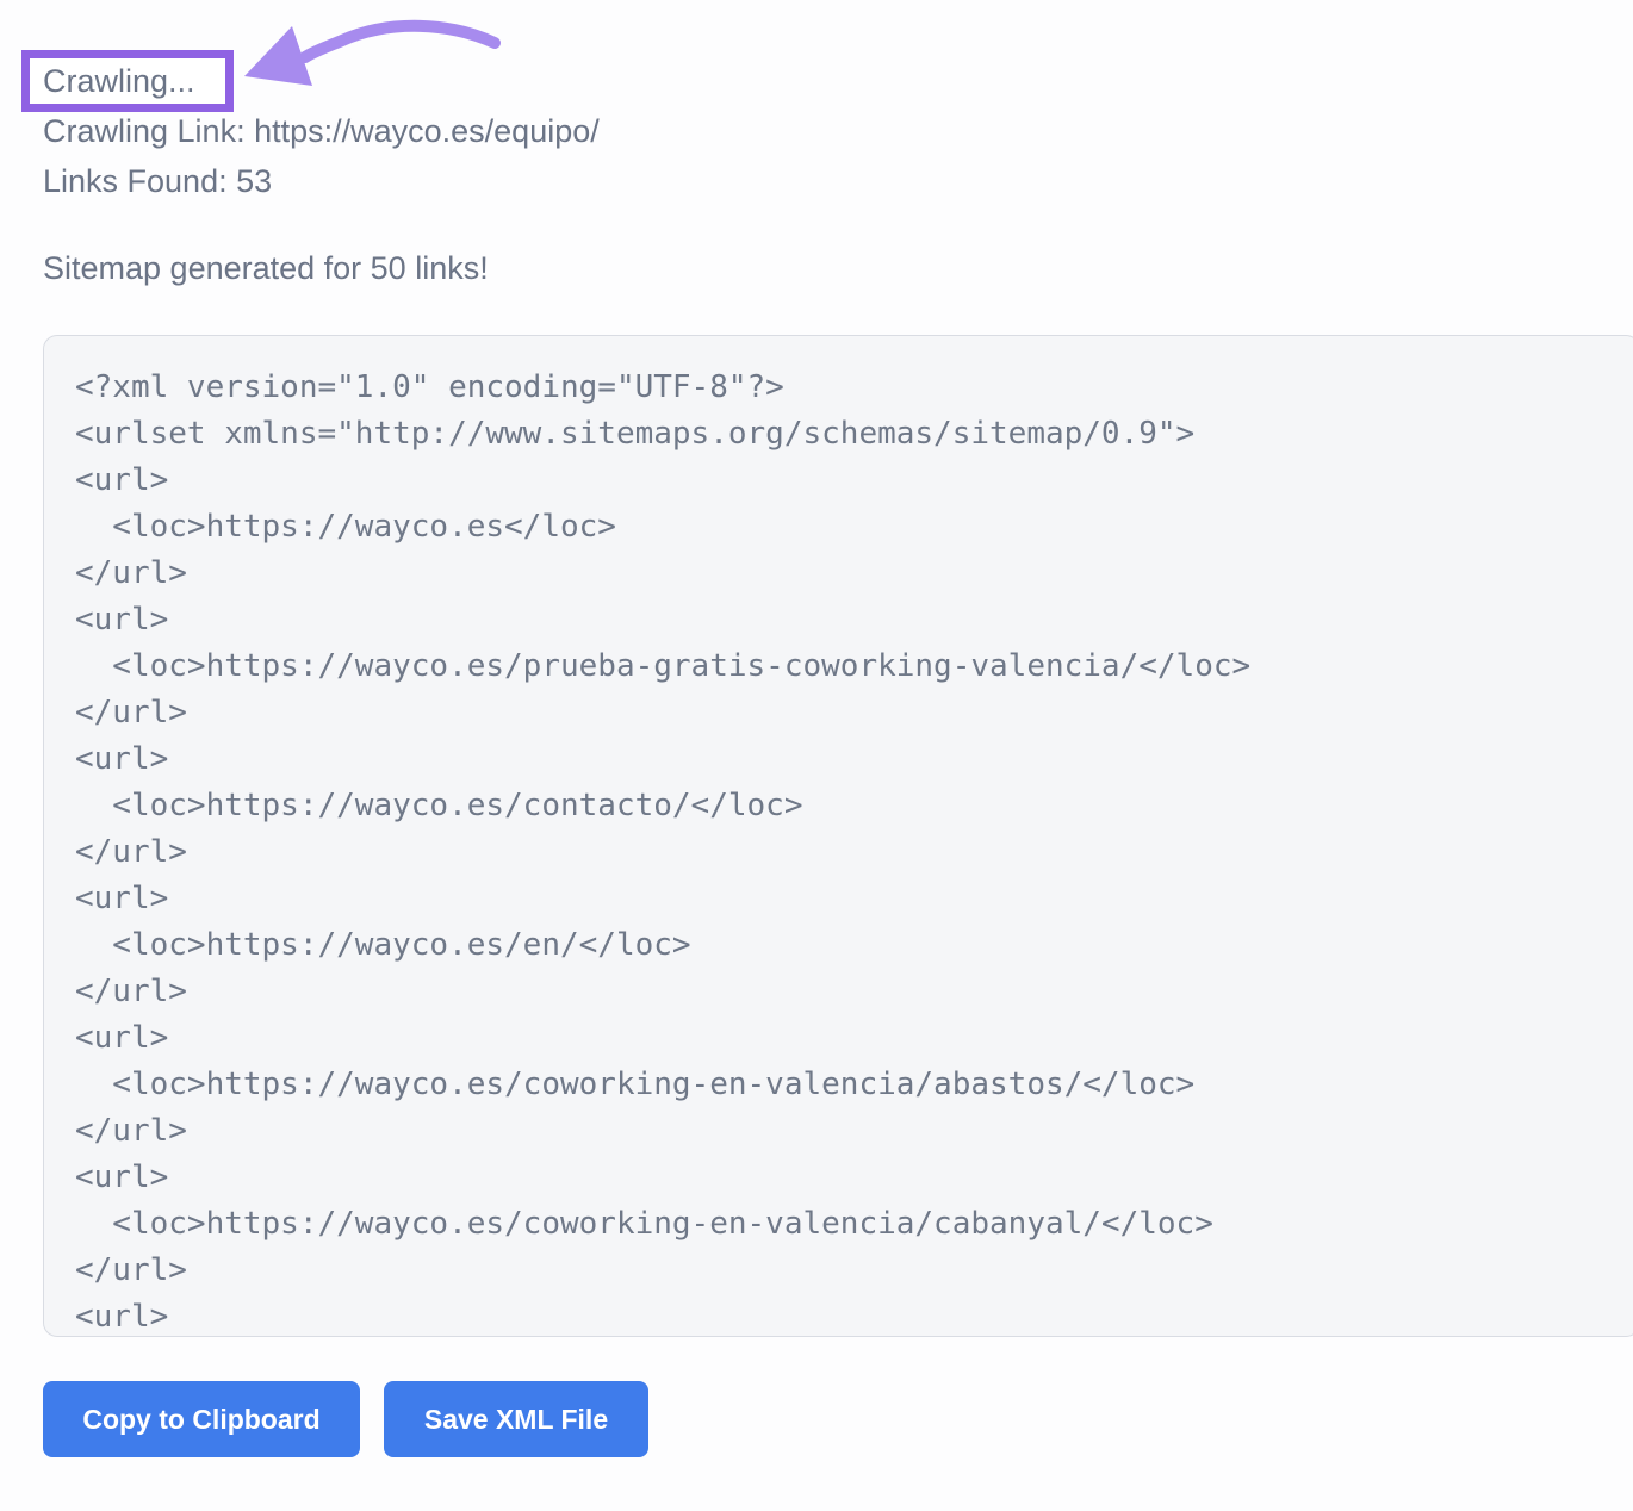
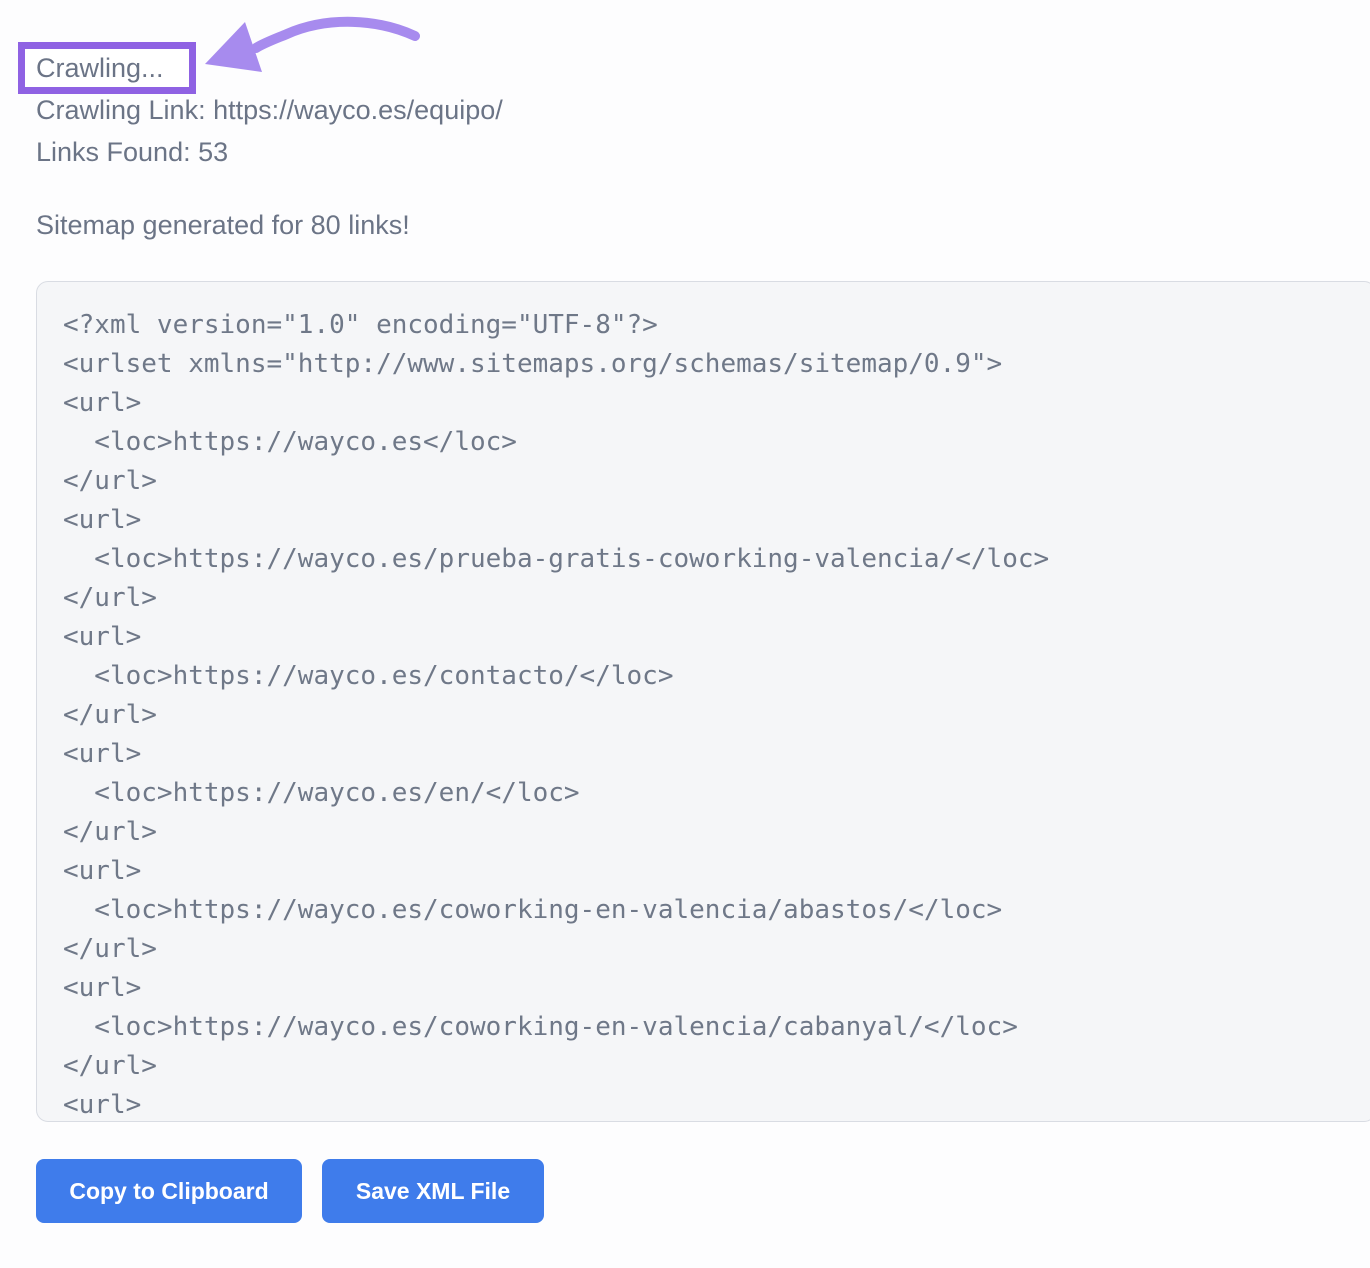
  Crawling...
  Crawling Link: https://wayco.es/equipo/
  Links Found: 53
- Sitemap generated for 50 links!
+ Sitemap generated for 80 links!
  <?xml version="1.0" encoding="UTF-8"?>
  <urlset xmlns="http://www.sitemaps.org/schemas/sitemap/0.9">
  <url>
  <loc>https://wayco.es</loc>
  </url>
  <url>
  <loc>https://wayco.es/prueba-gratis-coworking-valencia/</loc>
  </url>
  <url>
  <loc>https://wayco.es/contacto/</loc>
  </url>
  <url>
  <loc>https://wayco.es/en/</loc>
  </url>
  <url>
  <loc>https://wayco.es/coworking-en-valencia/abastos/</loc>
  </url>
  <url>
  <loc>https://wayco.es/coworking-en-valencia/cabanyal/</loc>
  </url>
  <url>
  Copy to Clipboard
  Save XML File
